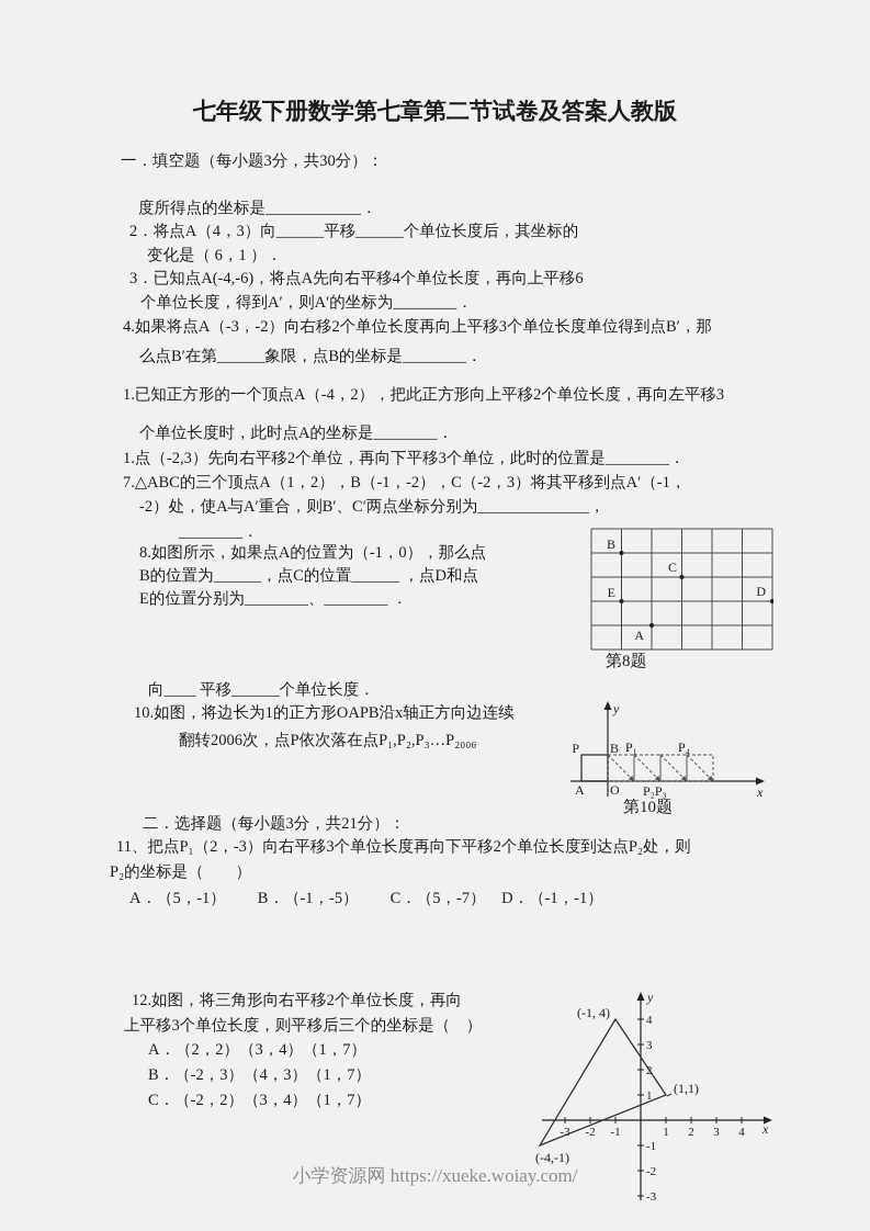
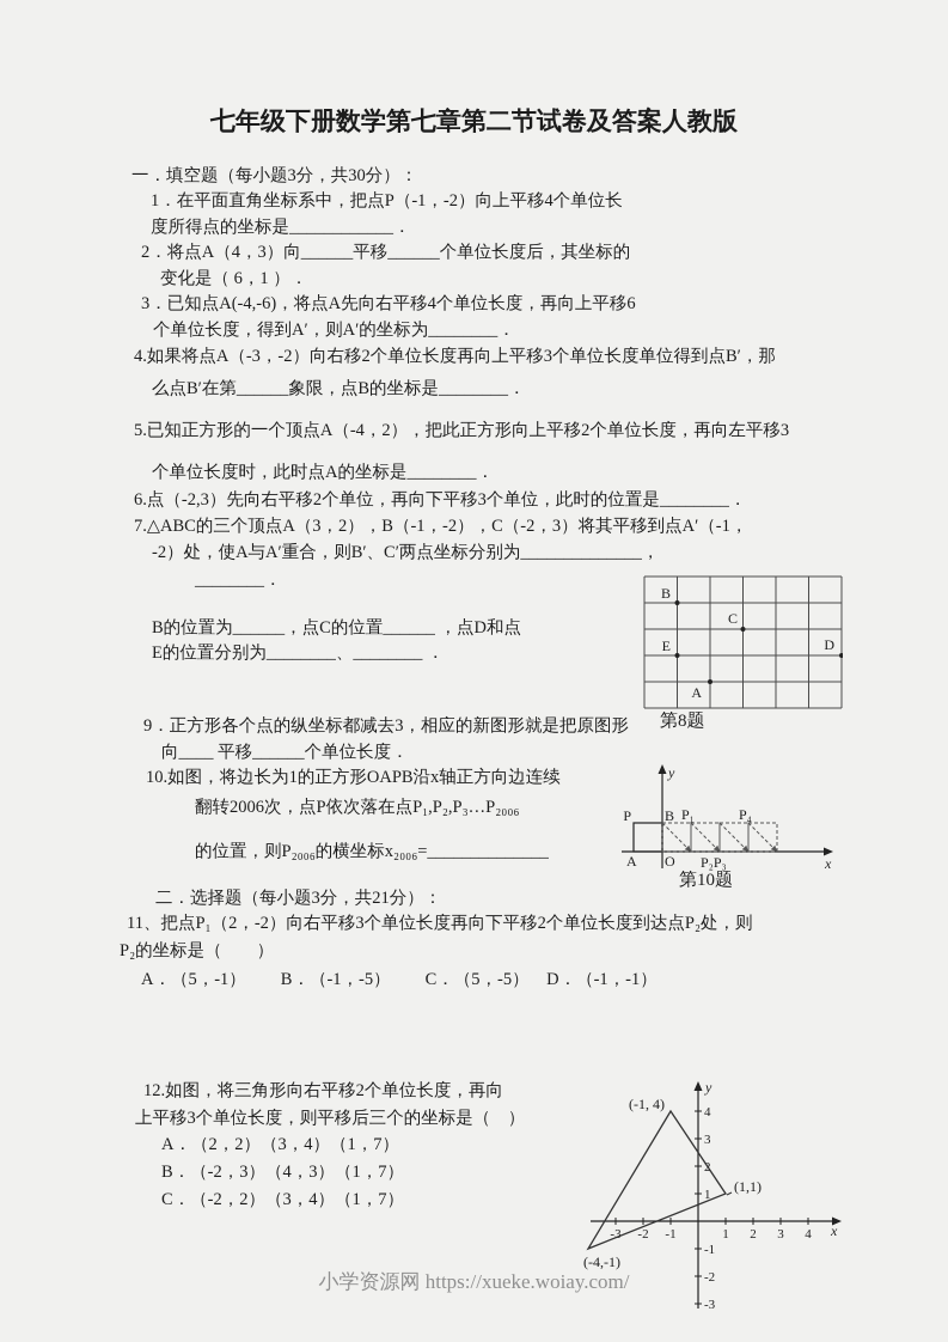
  七年级下册数学第七章第二节试卷及答案人教版
  一．填空题（每小题3分，共30分）：
+ 1．在平面直角坐标系中，把点P（-1，-2）向上平移4个单位长
  度所得点的坐标是____________．
  2．将点A（4，3）向______平移______个单位长度后，其坐标的
  变化是（ 6，1 ）．
  3．已知点A(-4,-6)，将点A先向右平移4个单位长度，再向上平移6
  个单位长度，得到A′，则A′的坐标为________．
  4.如果将点A（-3，-2）向右移2个单位长度再向上平移3个单位长度单位得到点B′，那
  么点B′在第______象限，点B的坐标是________．
- 1.已知正方形的一个顶点A（-4，2），把此正方形向上平移2个单位长度，再向左平移3
+ 5.已知正方形的一个顶点A（-4，2），把此正方形向上平移2个单位长度，再向左平移3
  个单位长度时，此时点A的坐标是________．
- 1.点（-2,3）先向右平移2个单位，再向下平移3个单位，此时的位置是________．
+ 6.点（-2,3）先向右平移2个单位，再向下平移3个单位，此时的位置是________．
- 7.△ABC的三个顶点A（1，2），B（-1，-2），C（-2，3）将其平移到点A′（-1，
+ 7.△ABC的三个顶点A（3，2），B（-1，-2），C（-2，3）将其平移到点A′（-1，
  -2）处，使A与A′重合，则B′、C′两点坐标分别为______________，
  ________．
- 8.如图所示，如果点A的位置为（-1，0），那么点
  B的位置为______，点C的位置______ ，点D和点
  E的位置分别为________、________ ．
  B
  C
  E
  A
  D
  第8题
+ 9．正方形各个点的纵坐标都减去3，相应的新图形就是把原图形
  向____ 平移______个单位长度．
  10.如图，将边长为1的正方形OAPB沿x轴正方向边连续
  翻转2006次，点P依次落在点P₁,P₂,P₃…P₂₀₀₆
+ 的位置，则P₂₀₀₆的横坐标x₂₀₀₆=______________
  y
  x
  P
  B
  A
  O
  P₁
  P₄
  P₂P₃
  第10题
  二．选择题（每小题3分，共21分）：
- 11、把点P₁（2，-3）向右平移3个单位长度再向下平移2个单位长度到达点P₂处，则
+ 11、把点P₁（2，-2）向右平移3个单位长度再向下平移2个单位长度到达点P₂处，则
  P₂的坐标是（ ）
- A．（5，-1） B．（-1，-5） C．（5，-7） D．（-1，-1）
+ A．（5，-1） B．（-1，-5） C．（5，-5） D．（-1，-1）
  12.如图，将三角形向右平移2个单位长度，再向
  上平移3个单位长度，则平移后三个的坐标是（ ）
  A．（2，2）（3，4）（1，7）
  B．（-2，3）（4，3）（1，7）
  C．（-2，2）（3，4）（1，7）
  -3
  -2
  -1
  1
  2
  3
  4
  4
  3
  1
  -1
  -2
  -3
  (-1, 4)
  (1,1)
  (-4,-1)
  x
  y
  小学资源网 https://xueke.woiay.com/
